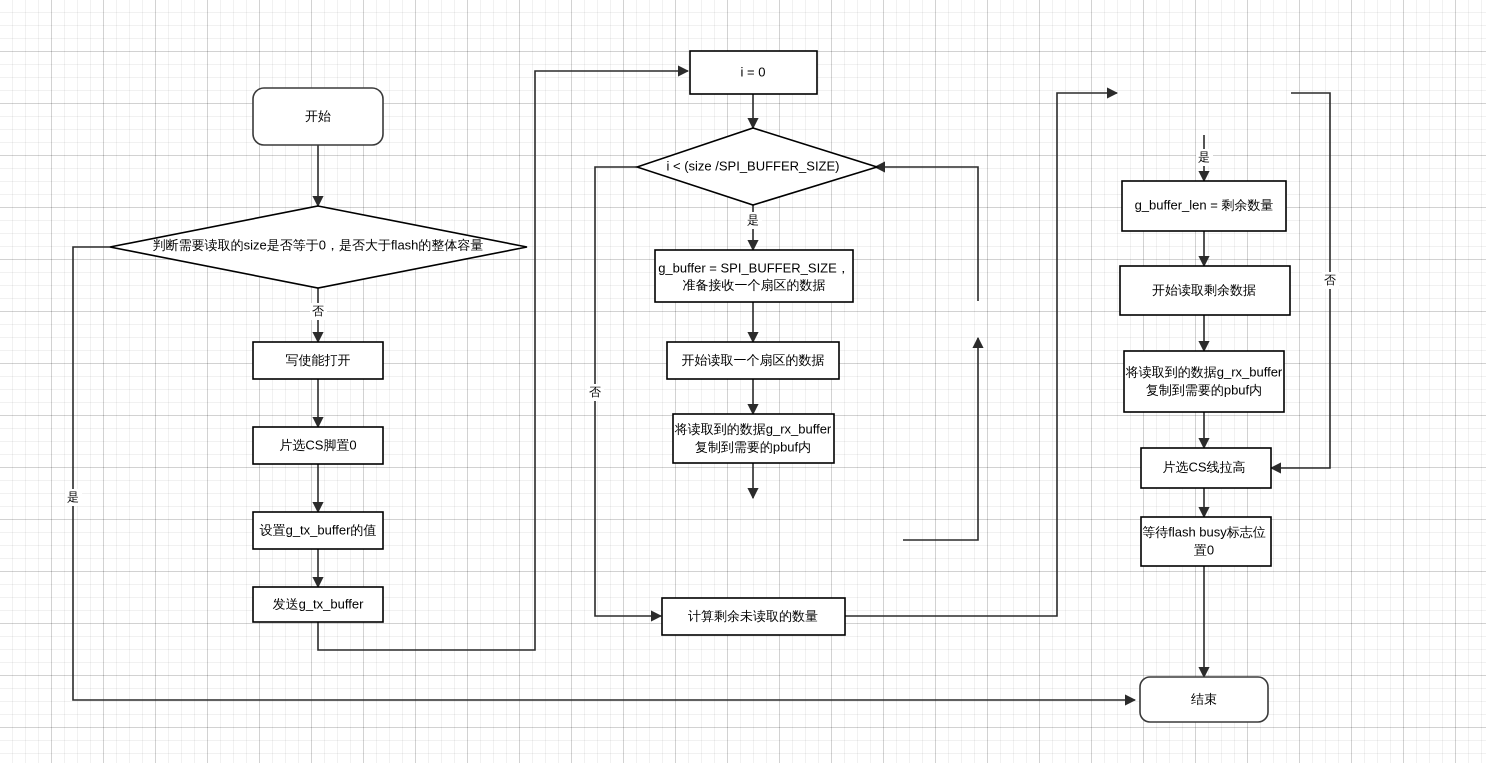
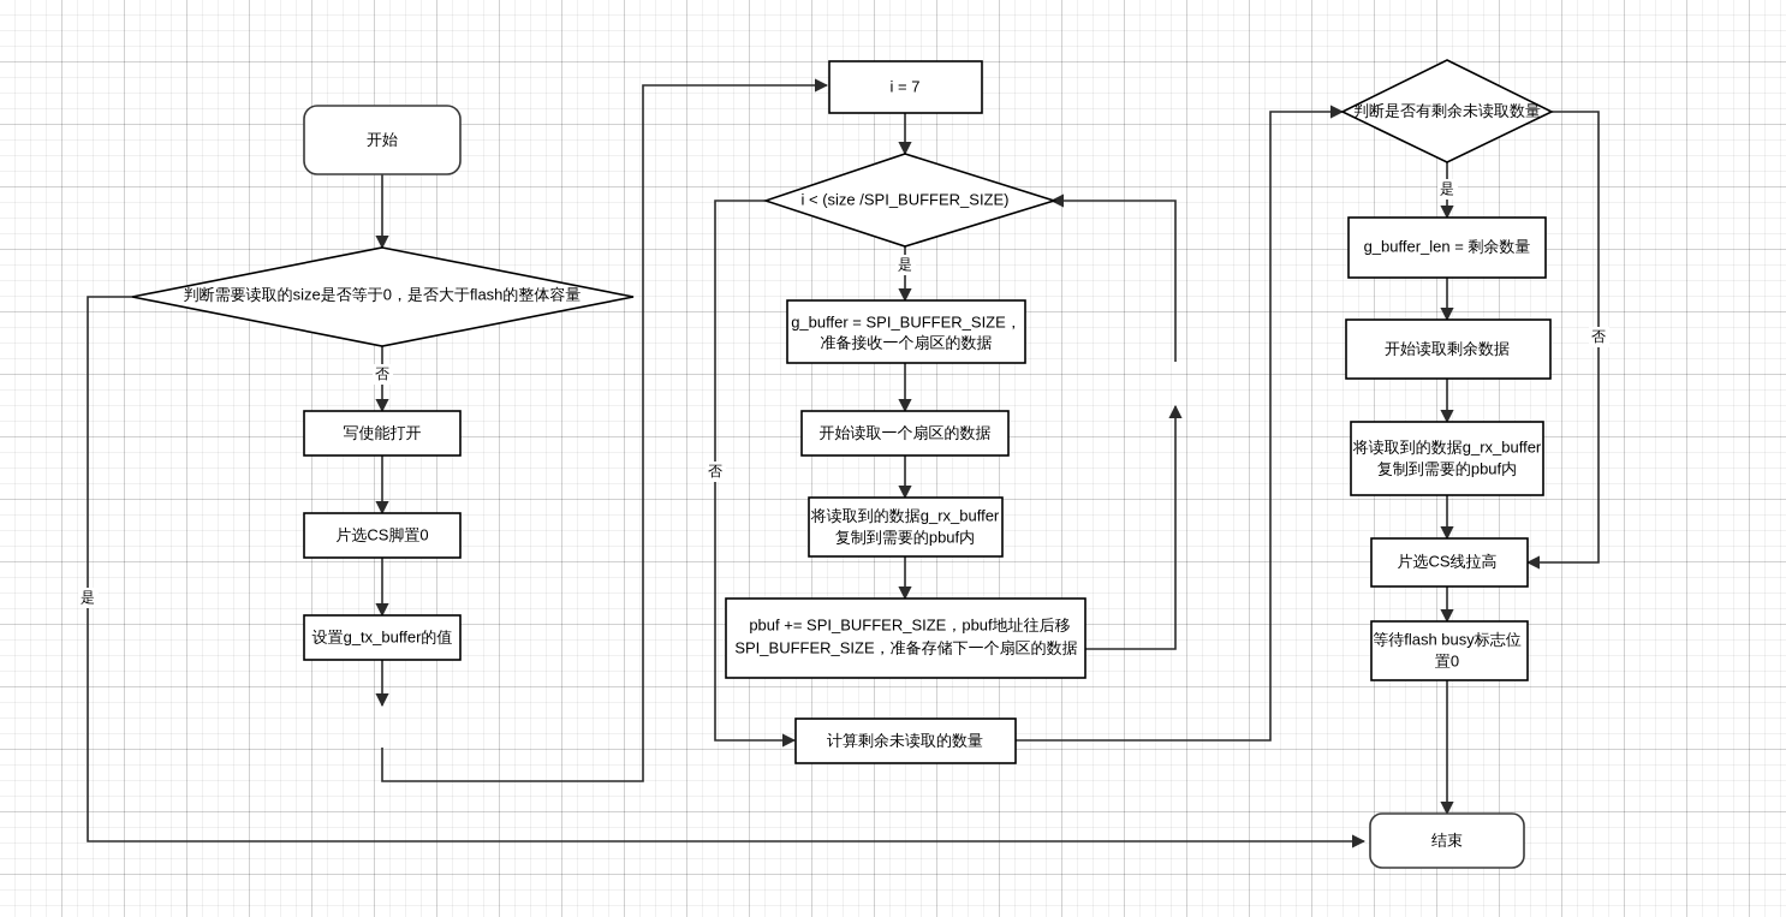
  开始
  判断需要读取的size是否等于0，是否大于flash的整体容量
  写使能打开
  片选CS脚置0
  设置g_tx_buffer的值
- 发送g_tx_buffer
- i = 0
+ i = 7
  i < (size /SPI_BUFFER_SIZE)
  g_buffer = SPI_BUFFER_SIZE，
  准备接收一个扇区的数据
  开始读取一个扇区的数据
  将读取到的数据g_rx_buffer
  复制到需要的pbuf内
+ pbuf += SPI_BUFFER_SIZE，pbuf地址往后移
+ SPI_BUFFER_SIZE，准备存储下一个扇区的数据
  计算剩余未读取的数量
+ 判断是否有剩余未读取数量
  g_buffer_len = 剩余数量
  开始读取剩余数据
  将读取到的数据g_rx_buffer
  复制到需要的pbuf内
  片选CS线拉高
  等待flash busy标志位
  置0
  结束
  否
  是
  是
  否
  是
  否
